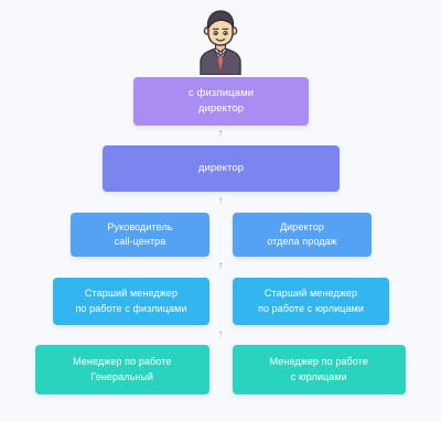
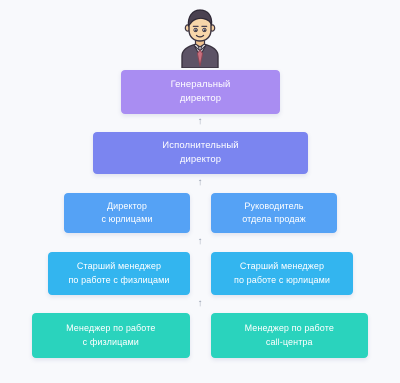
- с физлицами
+ Генеральный
  директор
  ↑
+ Исполнительный
  директор
  ↑
- Руководитель
+ Директор
- call-центра
+ с юрлицами
- Директор
+ Руководитель
  отдела продаж
  ↑
  Старший менеджер
  по работе с физлицами
  Старший менеджер
  по работе с юрлицами
  ↑
  Менеджер по работе
- Генеральный
+ с физлицами
  Менеджер по работе
- с юрлицами
+ call-центра
